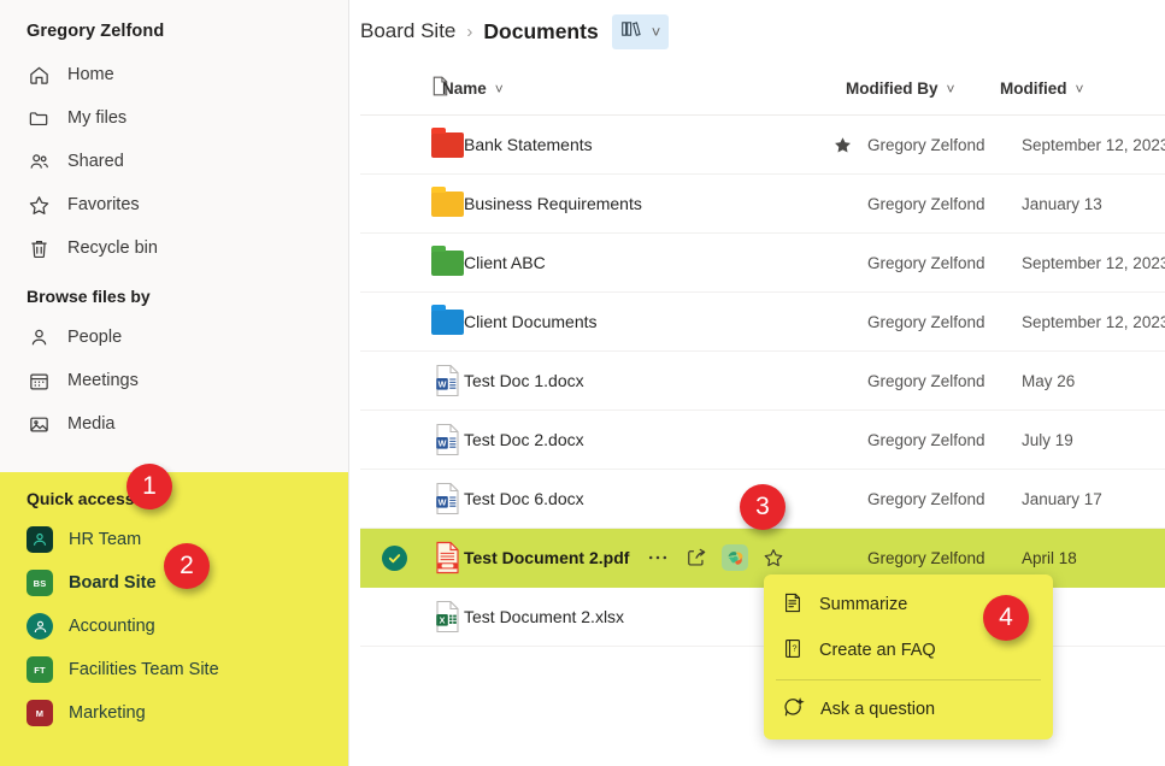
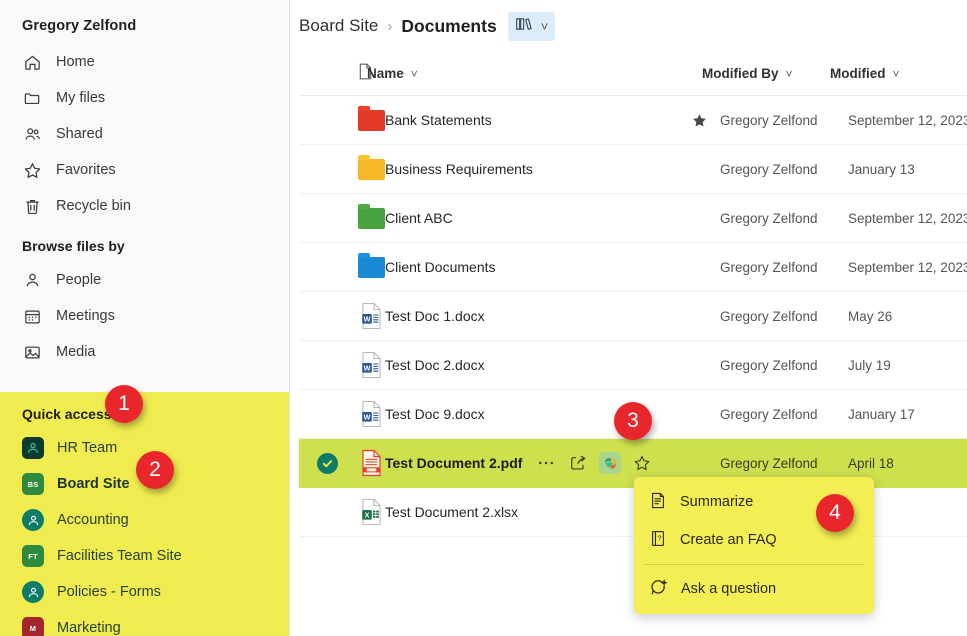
  Gregory Zelfond
  Home
  My files
  Shared
  Favorites
  Recycle bin
  Browse files by
  People
  Meetings
  Media
  Quick acces
  HR Team
  BS
  Board Site
  Accounting
  FT
  Facilities Team Site
+ Policies - Forms
  M
  Marketing
  Board Site
  ›
  Documents
  ˅
  Name
  ˅
  Modified By
  ˅
  Modified
  ˅
  Bank Statements
  Gregory Zelfond
  September 12, 202
  Business Requirements
  Gregory Zelfond
  January 13
  Client ABC
  Gregory Zelfond
  September 12, 202
  Client Documents
  Gregory Zelfond
  September 12, 202
  W
  Test Doc 1.docx
  Gregory Zelfond
  May 26
  W
  Test Doc 2.docx
  Gregory Zelfond
  July 19
  W
- Test Doc 6.docx
+ Test Doc 9.docx
  Gregory Zelfond
  January 17
  Test Document 2.pdf
  Gregory Zelfond
  April 18
  X
  Test Document 2.xlsx
  Summarize
  ?
  Create an FAQ
  Ask a question
  1
  2
  3
  4
